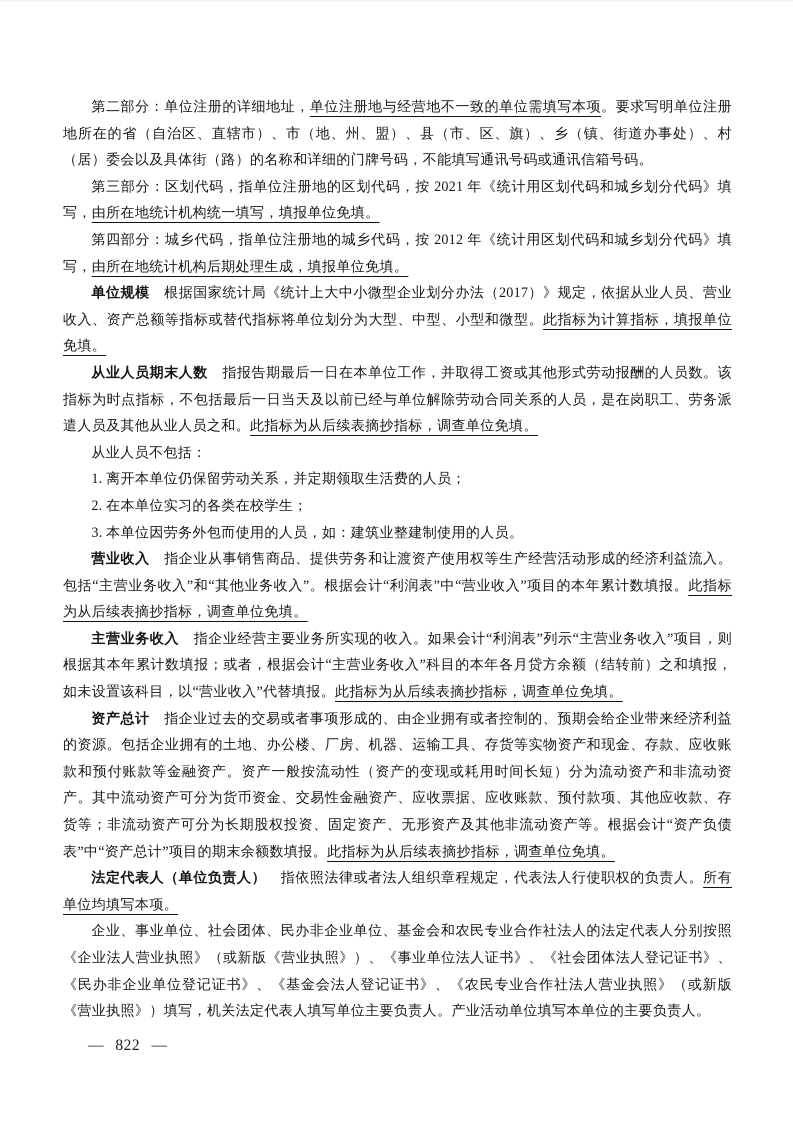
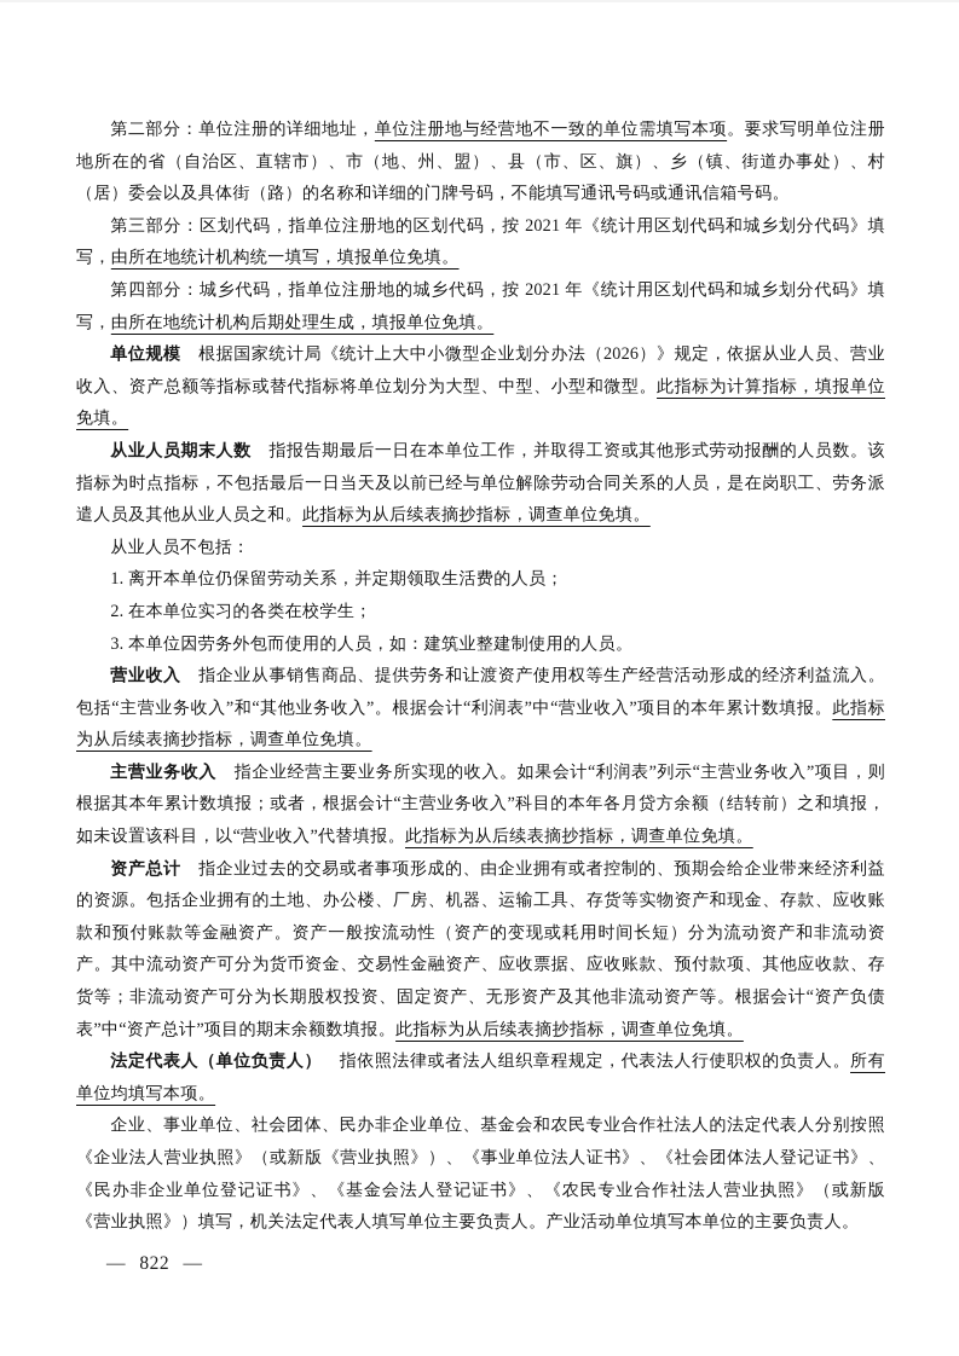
  第二部分：单位注册的详细地址，单位注册地与经营地不一致的单位需填写本项。要求写明单位注册地所在的省（自治区、直辖市）、市（地、州、盟）、县（市、区、旗）、乡（镇、街道办事处）、村（居）委会以及具体街（路）的名称和详细的门牌号码，不能填写通讯号码或通讯信箱号码。
  第三部分：区划代码，指单位注册地的区划代码，按 2021 年《统计用区划代码和城乡划分代码》填写，由所在地统计机构统一填写，填报单位免填。
- 第四部分：城乡代码，指单位注册地的城乡代码，按 2012 年《统计用区划代码和城乡划分代码》填写，由所在地统计机构后期处理生成，填报单位免填。
+ 第四部分：城乡代码，指单位注册地的城乡代码，按 2021 年《统计用区划代码和城乡划分代码》填写，由所在地统计机构后期处理生成，填报单位免填。
- 单位规模 根据国家统计局《统计上大中小微型企业划分办法（2017）》规定，依据从业人员、营业收入、资产总额等指标或替代指标将单位划分为大型、中型、小型和微型。此指标为计算指标，填报单位免填。
+ 单位规模 根据国家统计局《统计上大中小微型企业划分办法（2026）》规定，依据从业人员、营业收入、资产总额等指标或替代指标将单位划分为大型、中型、小型和微型。此指标为计算指标，填报单位免填。
  从业人员期末人数 指报告期最后一日在本单位工作，并取得工资或其他形式劳动报酬的人员数。该指标为时点指标，不包括最后一日当天及以前已经与单位解除劳动合同关系的人员，是在岗职工、劳务派遣人员及其他从业人员之和。此指标为从后续表摘抄指标，调查单位免填。
  从业人员不包括：
  1. 离开本单位仍保留劳动关系，并定期领取生活费的人员；
  2. 在本单位实习的各类在校学生；
  3. 本单位因劳务外包而使用的人员，如：建筑业整建制使用的人员。
  营业收入 指企业从事销售商品、提供劳务和让渡资产使用权等生产经营活动形成的经济利益流入。包括“主营业务收入”和“其他业务收入”。根据会计“利润表”中“营业收入”项目的本年累计数填报。此指标为从后续表摘抄指标，调查单位免填。
  主营业务收入 指企业经营主要业务所实现的收入。如果会计“利润表”列示“主营业务收入”项目，则根据其本年累计数填报；或者，根据会计“主营业务收入”科目的本年各月贷方余额（结转前）之和填报，如未设置该科目，以“营业收入”代替填报。此指标为从后续表摘抄指标，调查单位免填。
  资产总计 指企业过去的交易或者事项形成的、由企业拥有或者控制的、预期会给企业带来经济利益的资源。包括企业拥有的土地、办公楼、厂房、机器、运输工具、存货等实物资产和现金、存款、应收账款和预付账款等金融资产。资产一般按流动性（资产的变现或耗用时间长短）分为流动资产和非流动资产。其中流动资产可分为货币资金、交易性金融资产、应收票据、应收账款、预付款项、其他应收款、存货等；非流动资产可分为长期股权投资、固定资产、无形资产及其他非流动资产等。根据会计“资产负债表”中“资产总计”项目的期末余额数填报。此指标为从后续表摘抄指标，调查单位免填。
  法定代表人（单位负责人） 指依照法律或者法人组织章程规定，代表法人行使职权的负责人。所有单位均填写本项。
  企业、事业单位、社会团体、民办非企业单位、基金会和农民专业合作社法人的法定代表人分别按照《企业法人营业执照》（或新版《营业执照》）、《事业单位法人证书》、《社会团体法人登记证书》、《民办非企业单位登记证书》、《基金会法人登记证书》、《农民专业合作社法人营业执照》（或新版《营业执照》）填写，机关法定代表人填写单位主要负责人。产业活动单位填写本单位的主要负责人。
  — 822 —
